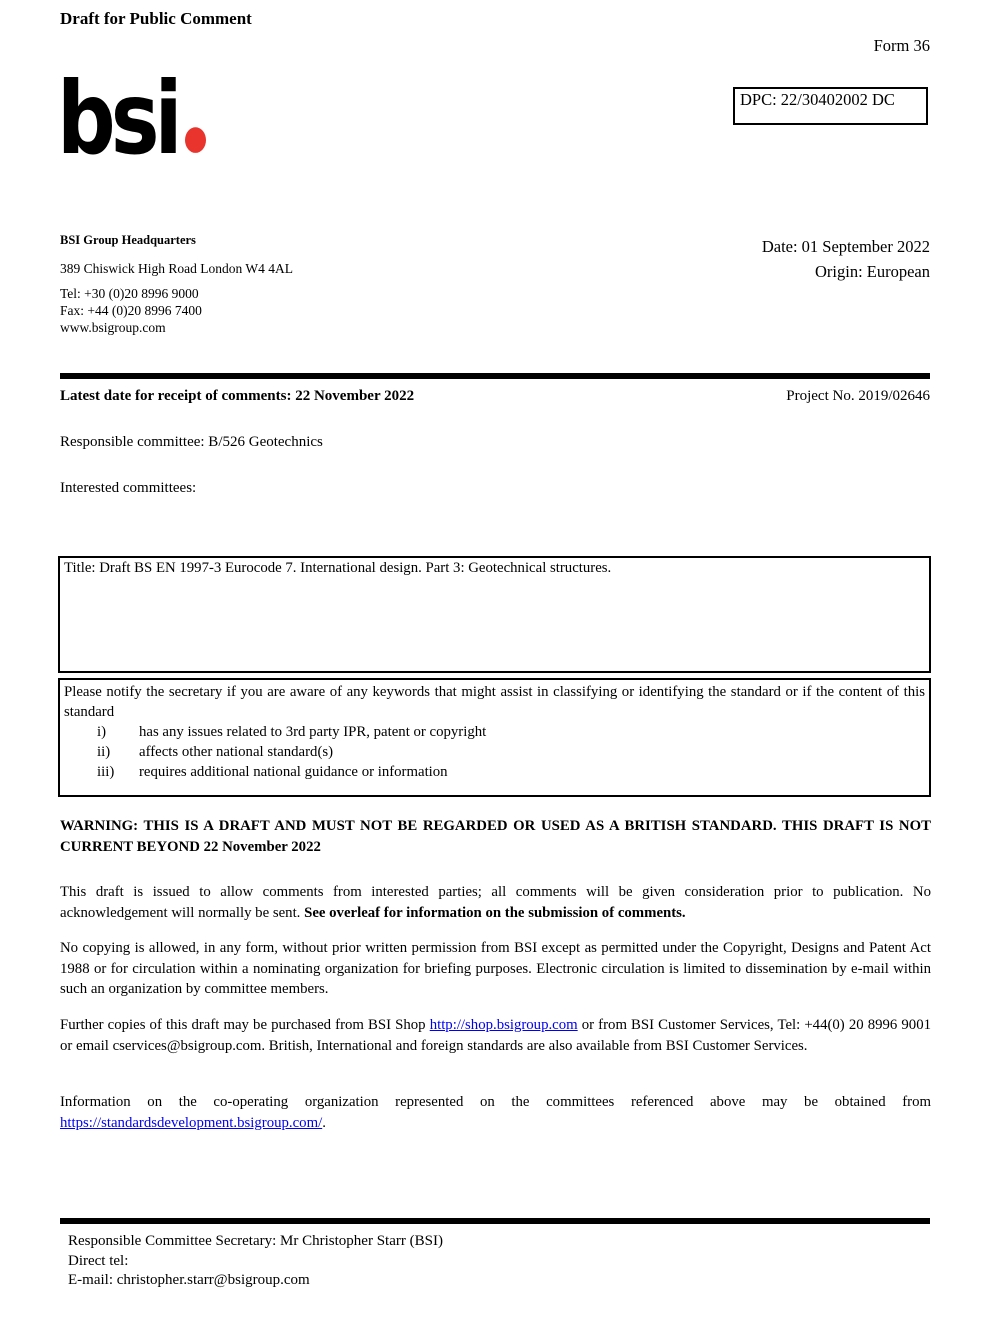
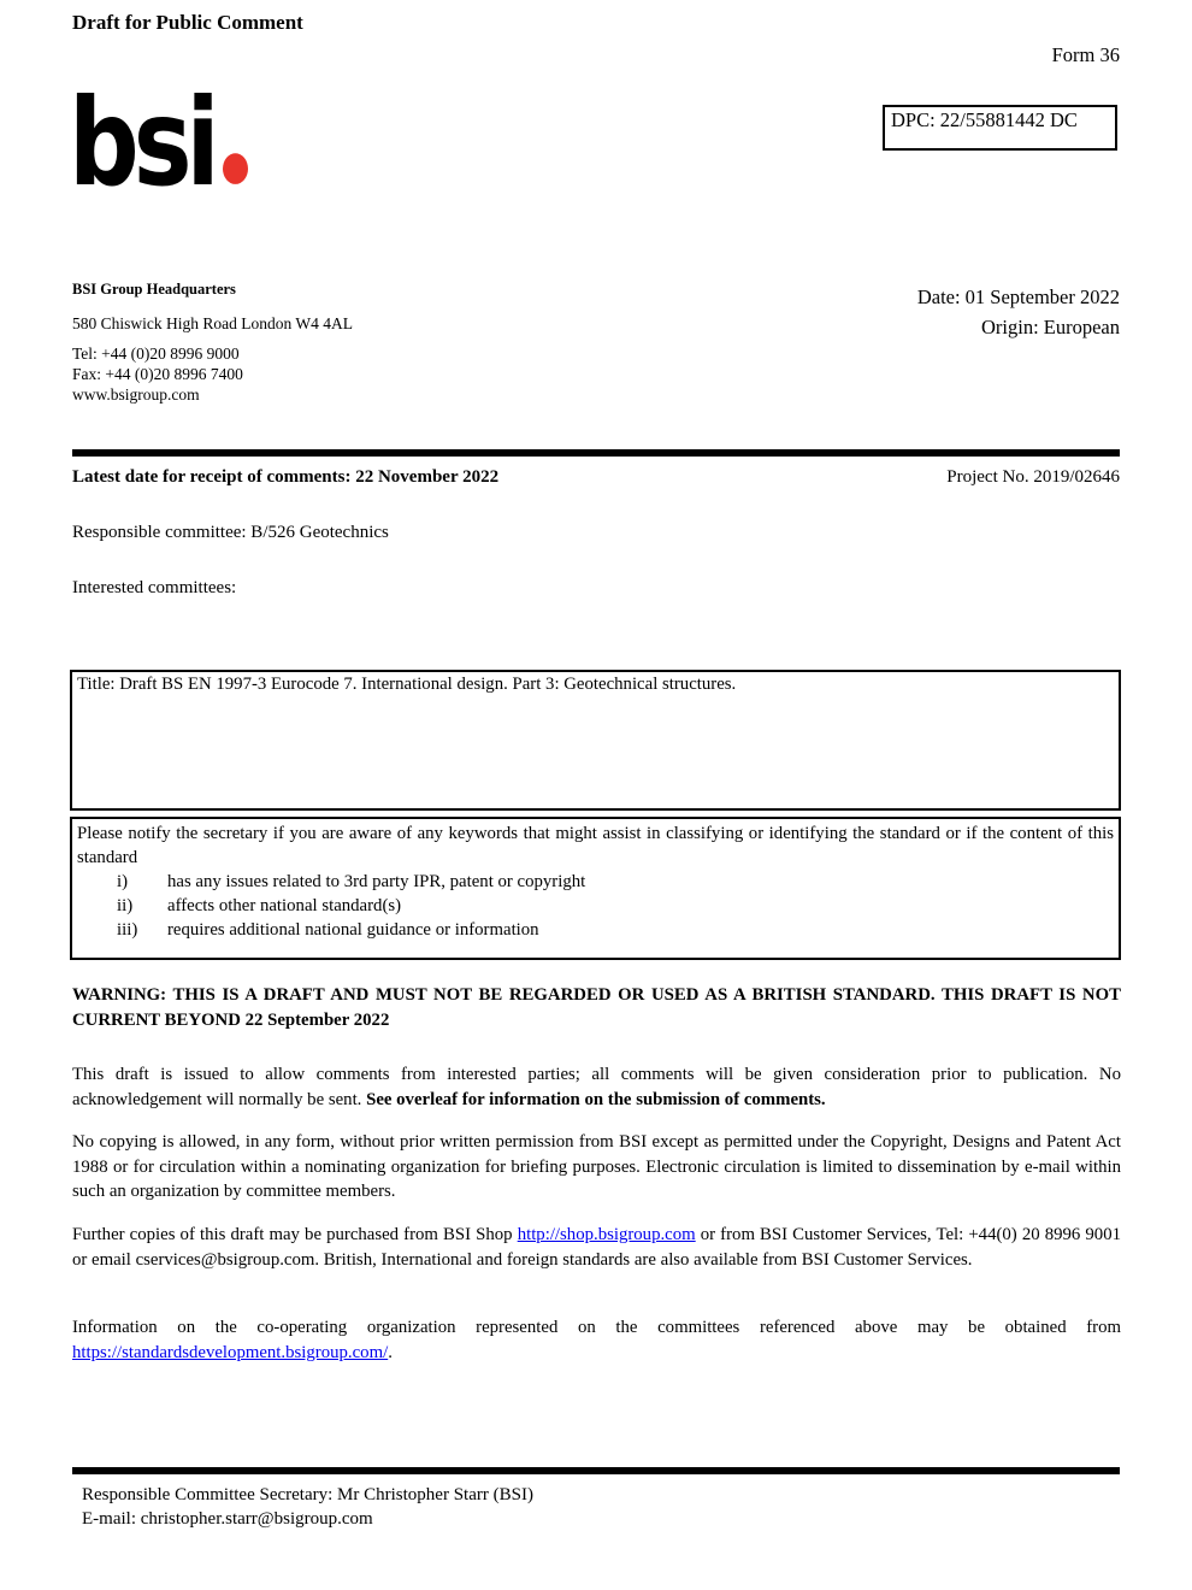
  Draft for Public Comment
  Form 36
- DPC: 22/30402002 DC
+ DPC: 22/55881442 DC
  bsi
  BSI Group Headquarters
- 389 Chiswick High Road London W4 4AL
+ 580 Chiswick High Road London W4 4AL
- Tel: +30 (0)20 8996 9000
+ Tel: +44 (0)20 8996 9000
  Fax: +44 (0)20 8996 7400
  www.bsigroup.com
  Date: 01 September 2022
  Origin: European
  Latest date for receipt of comments: 22 November 2022
  Project No. 2019/02646
  Responsible committee: B/526 Geotechnics
  Interested committees:
  Title: Draft BS EN 1997-3 Eurocode 7. International design. Part 3: Geotechnical structures.
  Please notify the secretary if you are aware of any keywords that might assist in classifying or identifying the standard or if the content of this standard
  i)
  has any issues related to 3rd party IPR, patent or copyright
  ii)
  affects other national standard(s)
  iii)
  requires additional national guidance or information
- WARNING: THIS IS A DRAFT AND MUST NOT BE REGARDED OR USED AS A BRITISH STANDARD. THIS DRAFT IS NOT CURRENT BEYOND 22 November 2022
+ WARNING: THIS IS A DRAFT AND MUST NOT BE REGARDED OR USED AS A BRITISH STANDARD. THIS DRAFT IS NOT CURRENT BEYOND 22 September 2022
  This draft is issued to allow comments from interested parties; all comments will be given consideration prior to publication. No acknowledgement will normally be sent. See overleaf for information on the submission of comments.
  No copying is allowed, in any form, without prior written permission from BSI except as permitted under the Copyright, Designs and Patent Act 1988 or for circulation within a nominating organization for briefing purposes. Electronic circulation is limited to dissemination by e-mail within such an organization by committee members.
  Further copies of this draft may be purchased from BSI Shop http://shop.bsigroup.com or from BSI Customer Services, Tel: +44(0) 20 8996 9001 or email cservices@bsigroup.com. British, International and foreign standards are also available from BSI Customer Services.
  Information on the co-operating organization represented on the committees referenced above may be obtained from https://standardsdevelopment.bsigroup.com/.
  Responsible Committee Secretary: Mr Christopher Starr (BSI)
- Direct tel:
  E-mail: christopher.starr@bsigroup.com
